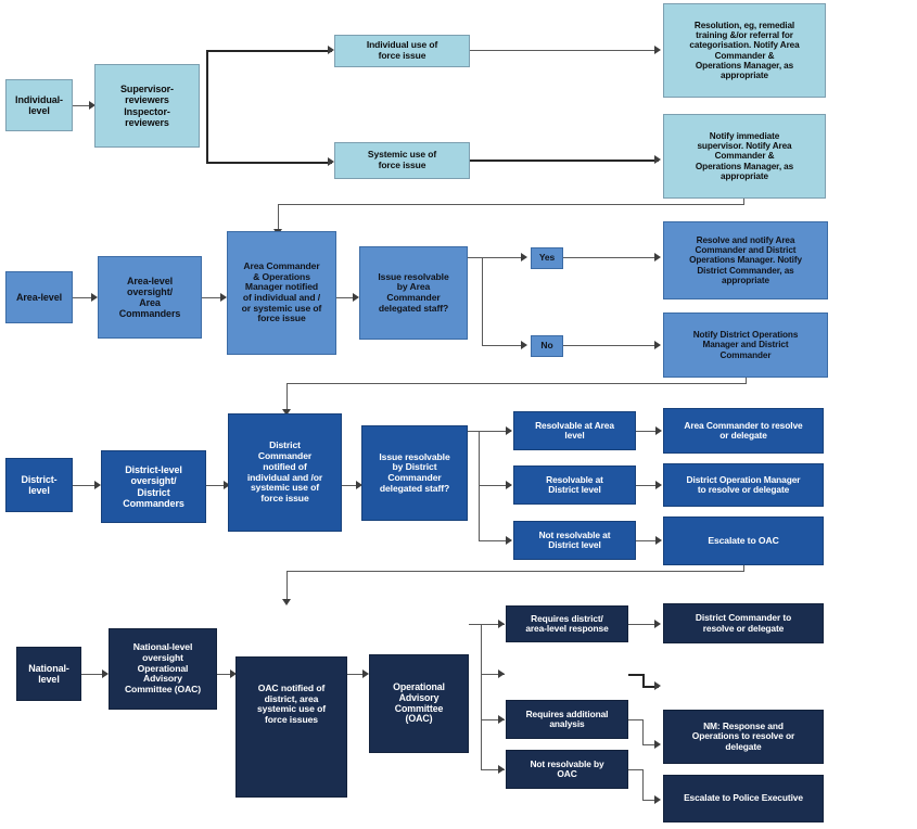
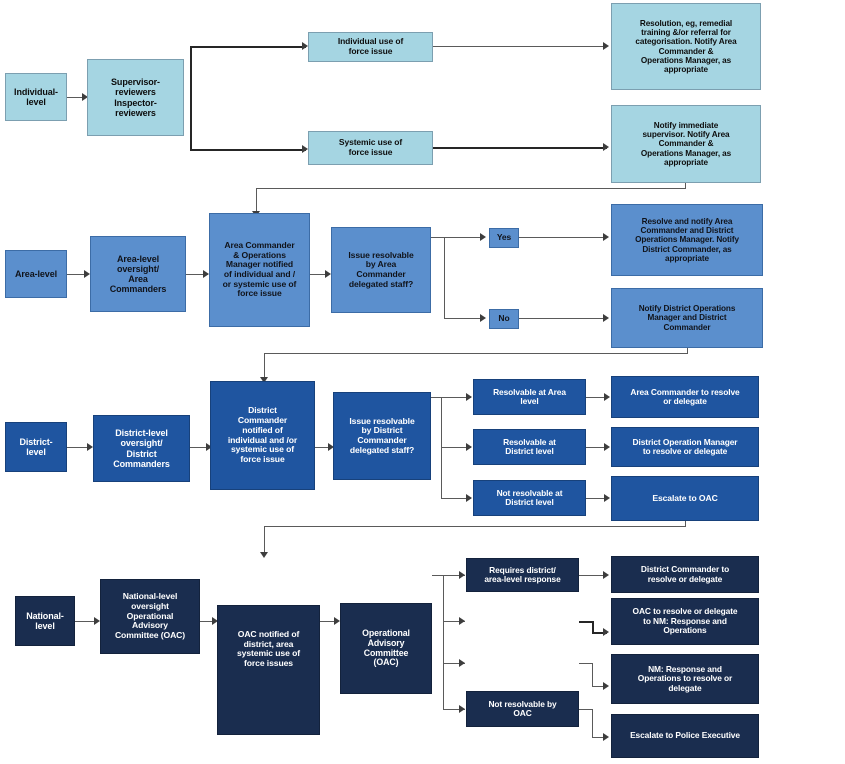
  Individual-
  level
  Supervisor-
  reviewers
  Inspector-
  reviewers
  Individual use of
  force issue
  Systemic use of
  force issue
  Resolution, eg, remedial
  training &/or referral for
  categorisation. Notify Area
  Commander &
  Operations Manager, as
  appropriate
  Notify immediate
  supervisor. Notify Area
  Commander &
  Operations Manager, as
  appropriate
  Area-level
  Area-level
  oversight/
  Area
  Commanders
  Area Commander
  & Operations
  Manager notified
  of individual and /
  or systemic use of
  force issue
  Issue resolvable
  by Area
  Commander
  delegated staff?
  Yes
  No
  Resolve and notify Area
  Commander and District
  Operations Manager. Notify
  District Commander, as
  appropriate
  Notify District Operations
  Manager and District
  Commander
  District-
  level
  District-level
  oversight/
  District
  Commanders
  District
  Commander
  notified of
  individual and /or
  systemic use of
  force issue
  Issue resolvable
  by District
  Commander
  delegated staff?
  Resolvable at Area
  level
  Resolvable at
  District level
  Not resolvable at
  District level
  Area Commander to resolve
  or delegate
  District Operation Manager
  to resolve or delegate
  Escalate to OAC
  National-
  level
  National-level
  oversight
  Operational
  Advisory
  Committee (OAC)
  OAC notified of
  district, area
  systemic use of
  force issues
  Operational
  Advisory
  Committee
  (OAC)
  Requires district/
  area-level response
- Requires additional
- analysis
  Not resolvable by
  OAC
  District Commander to
  resolve or delegate
+ OAC to resolve or delegate
+ to NM: Response and
+ Operations
  NM: Response and
  Operations to resolve or
  delegate
  Escalate to Police Executive
